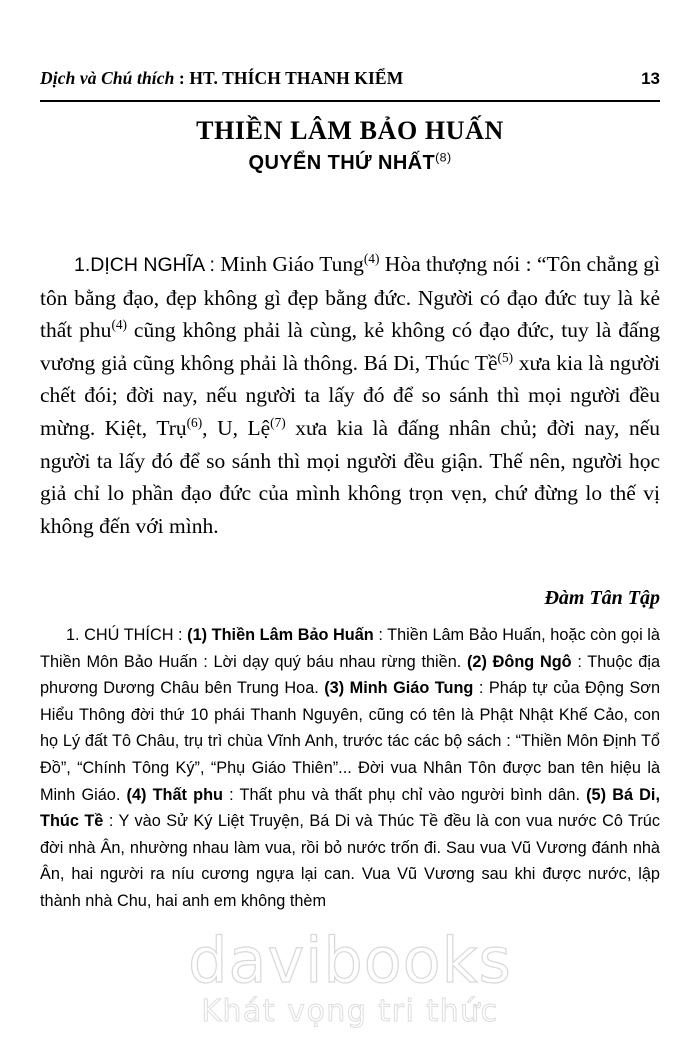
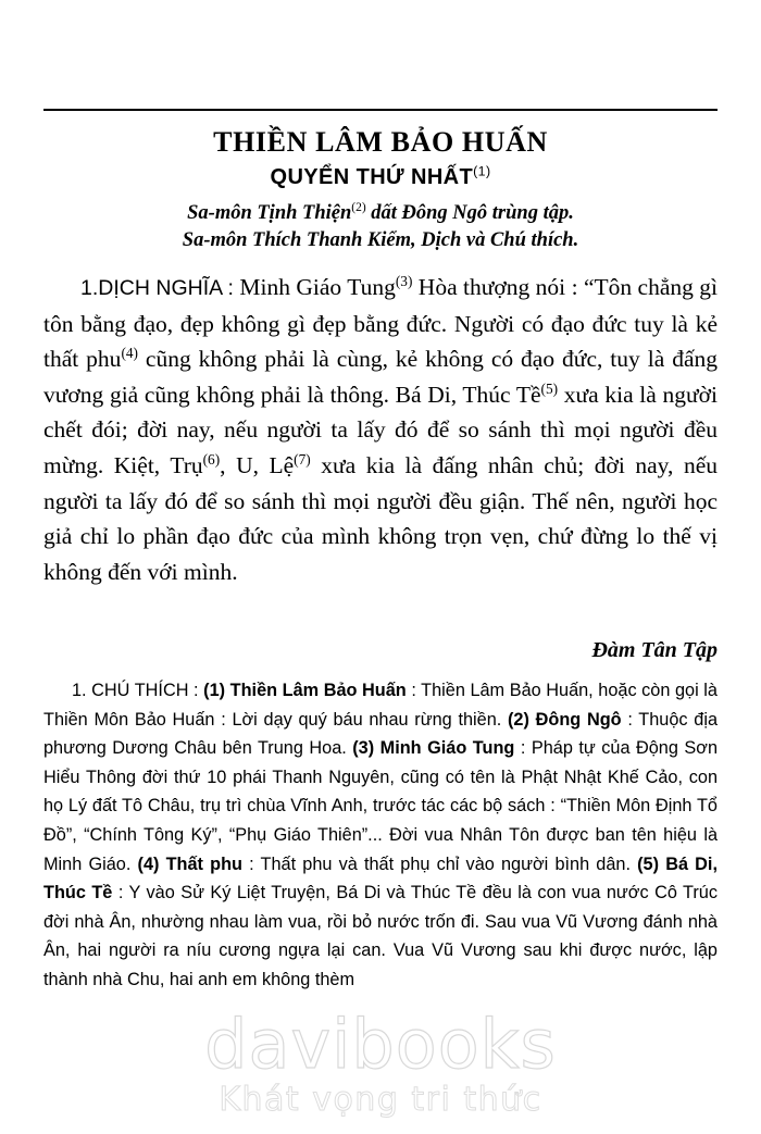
- Dịch và Chú thích : HT. THÍCH THANH KIỂM
- 13
  THIỀN LÂM BẢO HUẤN
- QUYỂN THỨ NHẤT(8)
+ QUYỂN THỨ NHẤT(1)
+ Sa-môn Tịnh Thiện(2) dất Đông Ngô trùng tập.
+ Sa-môn Thích Thanh Kiểm, Dịch và Chú thích.
- 1.DỊCH NGHĨA : Minh Giáo Tung(4) Hòa thượng nói : “Tôn chẳng gì tôn bằng đạo, đẹp không gì đẹp bằng đức. Người có đạo đức tuy là kẻ thất phu(4) cũng không phải là cùng, kẻ không có đạo đức, tuy là đấng vương giả cũng không phải là thông. Bá Di, Thúc Tề(5) xưa kia là người chết đói; đời nay, nếu người ta lấy đó để so sánh thì mọi người đều mừng. Kiệt, Trụ(6), U, Lệ(7) xưa kia là đấng nhân chủ; đời nay, nếu người ta lấy đó để so sánh thì mọi người đều giận. Thế nên, người học giả chỉ lo phần đạo đức của mình không trọn vẹn, chứ đừng lo thế vị không đến với mình.
+ 1.DỊCH NGHĨA : Minh Giáo Tung(3) Hòa thượng nói : “Tôn chẳng gì tôn bằng đạo, đẹp không gì đẹp bằng đức. Người có đạo đức tuy là kẻ thất phu(4) cũng không phải là cùng, kẻ không có đạo đức, tuy là đấng vương giả cũng không phải là thông. Bá Di, Thúc Tề(5) xưa kia là người chết đói; đời nay, nếu người ta lấy đó để so sánh thì mọi người đều mừng. Kiệt, Trụ(6), U, Lệ(7) xưa kia là đấng nhân chủ; đời nay, nếu người ta lấy đó để so sánh thì mọi người đều giận. Thế nên, người học giả chỉ lo phần đạo đức của mình không trọn vẹn, chứ đừng lo thế vị không đến với mình.
  Đàm Tân Tập
  1. CHÚ THÍCH : (1) Thiền Lâm Bảo Huấn : Thiền Lâm Bảo Huấn, hoặc còn gọi là Thiền Môn Bảo Huấn : Lời dạy quý báu nhau rừng thiền. (2) Đông Ngô : Thuộc địa phương Dương Châu bên Trung Hoa. (3) Minh Giáo Tung : Pháp tự của Động Sơn Hiểu Thông đời thứ 10 phái Thanh Nguyên, cũng có tên là Phật Nhật Khế Cảo, con họ Lý đất Tô Châu, trụ trì chùa Vĩnh Anh, trước tác các bộ sách : “Thiền Môn Định Tổ Đồ”, “Chính Tông Ký”, “Phụ Giáo Thiên”... Đời vua Nhân Tôn được ban tên hiệu là Minh Giáo. (4) Thất phu : Thất phu và thất phụ chỉ vào người bình dân. (5) Bá Di, Thúc Tề : Y vào Sử Ký Liệt Truyện, Bá Di và Thúc Tề đều là con vua nước Cô Trúc đời nhà Ân, nhường nhau làm vua, rồi bỏ nước trốn đi. Sau vua Vũ Vương đánh nhà Ân, hai người ra níu cương ngựa lại can. Vua Vũ Vương sau khi được nước, lập thành nhà Chu, hai anh em không thèm
  davibooks
  Khát vọng tri thức
